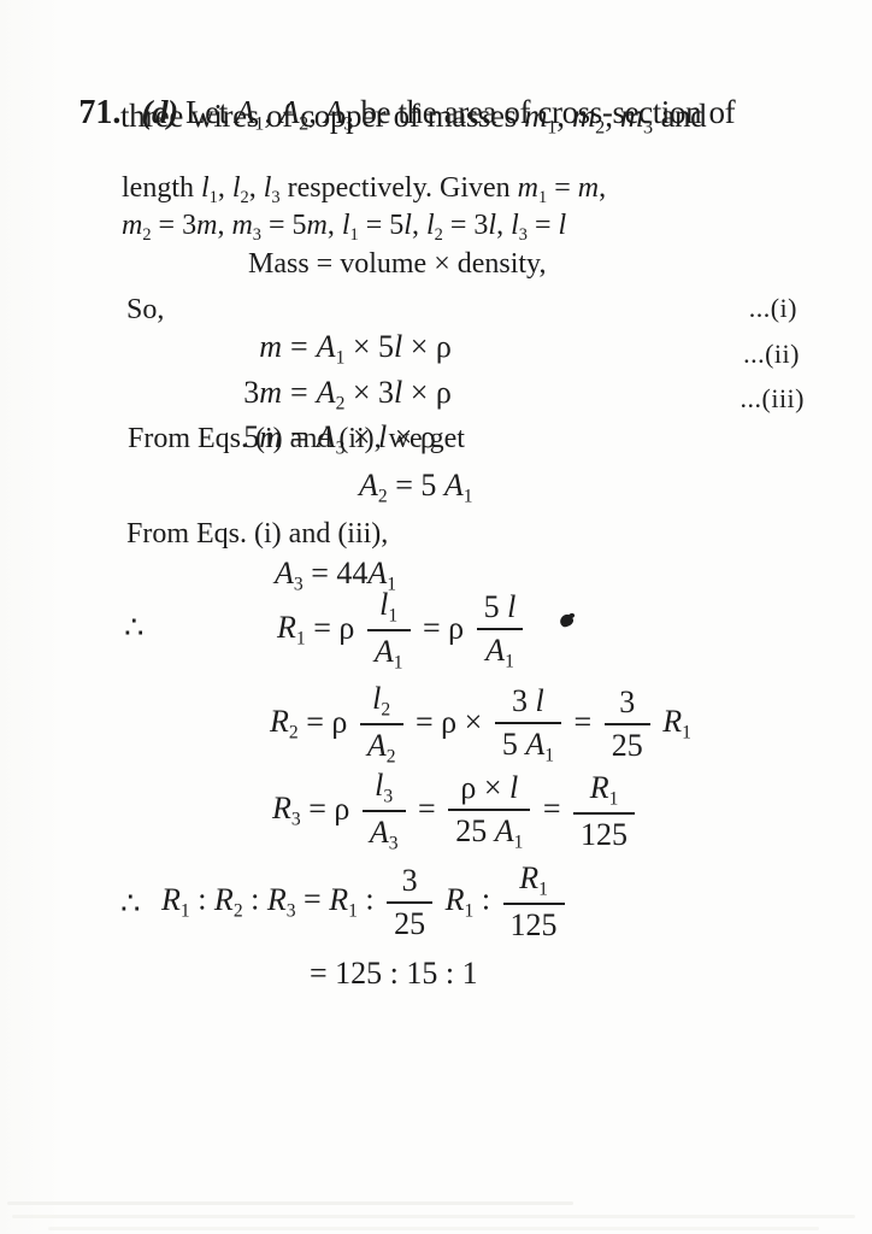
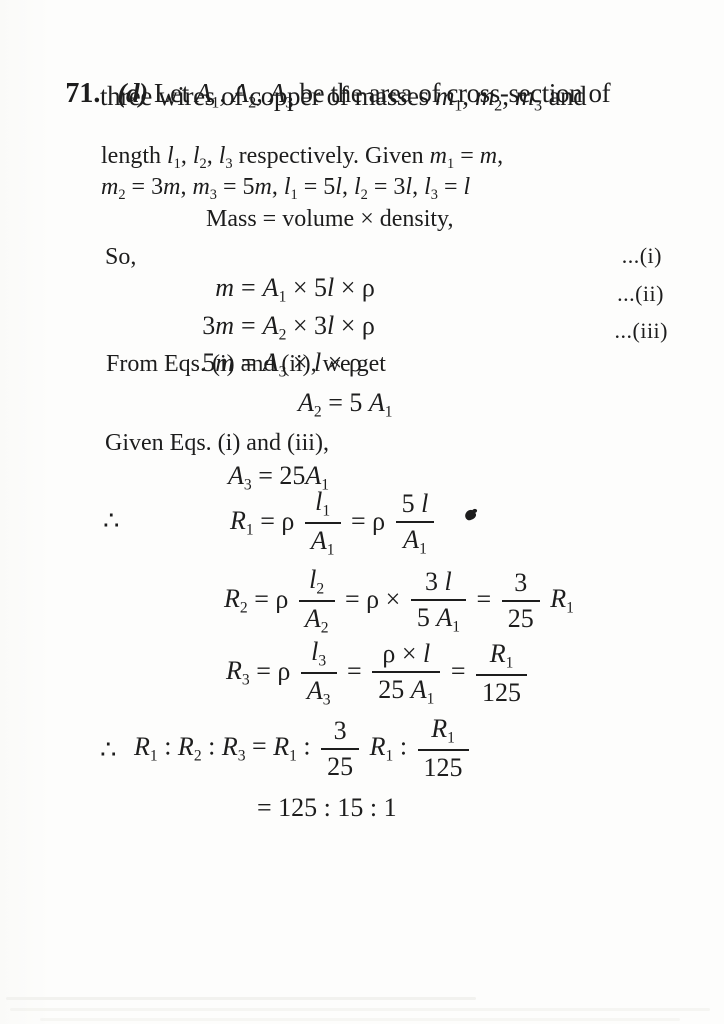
  71. (d) Let A1, A2, A3 be the area of cross-section of
  three wires of copper of masses m1, m2, m3 and
  length l1, l2, l3 respectively. Given m1 = m,
  m2 = 3m, m3 = 5m, l1 = 5l, l2 = 3l, l3 = l
  Mass = volume × density,
  So,
  m = A1 × 5l × ρ
  ...(i)
  3m = A2 × 3l × ρ
  ...(ii)
  5m = A3 × l × ρ
  ...(iii)
  From Eqs. (i) and (ii), we get
  A2 = 5 A1
- From Eqs. (i) and (iii),
+ Given Eqs. (i) and (iii),
- A3 = 44A1
+ A3 = 25A1
  ∴
  R1 = ρ
  l1
  A1
  = ρ
  5 l
  A1
  R2 = ρ
  l2
  A2
  = ρ ×
  3 l
  5 A1
  =
  3
  25
  R1
  R3 = ρ
  l3
  A3
  =
  ρ × l
  25 A1
  =
  R1
  125
  ∴
  R1 : R2 : R3 = R1 :
  3
  25
  R1 :
  R1
  125
  = 125 : 15 : 1
